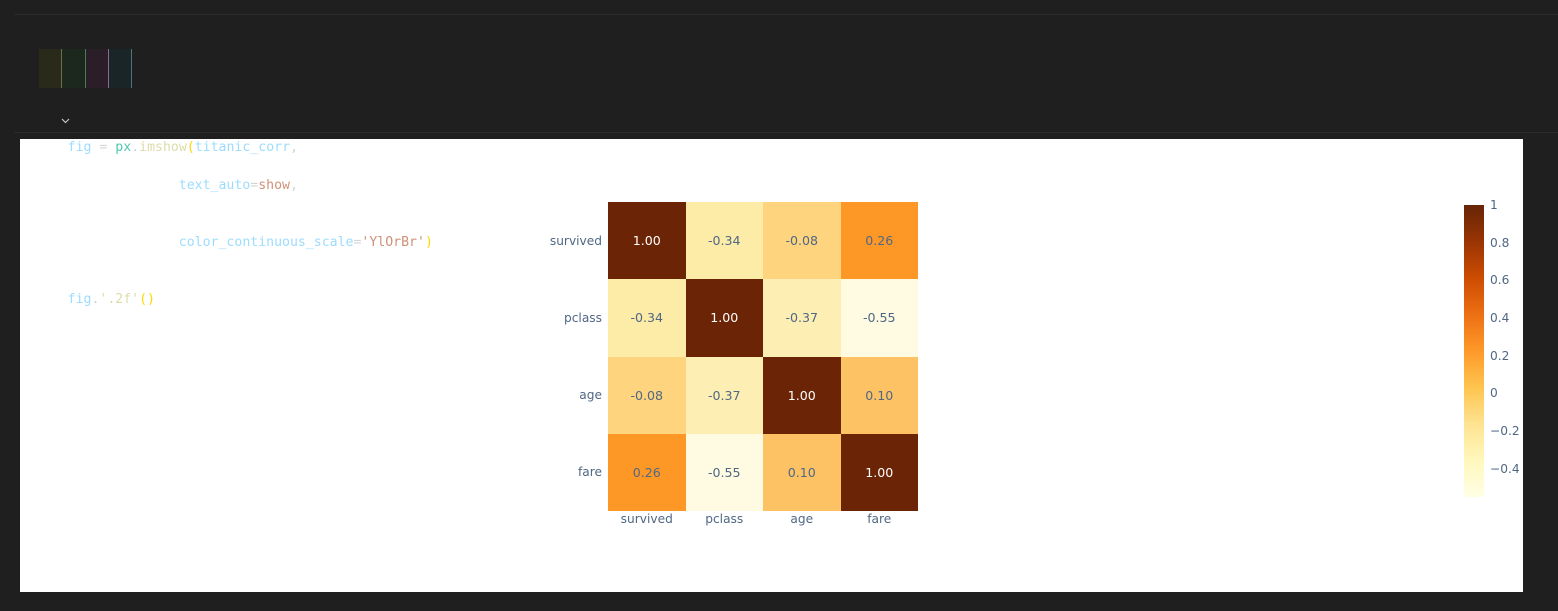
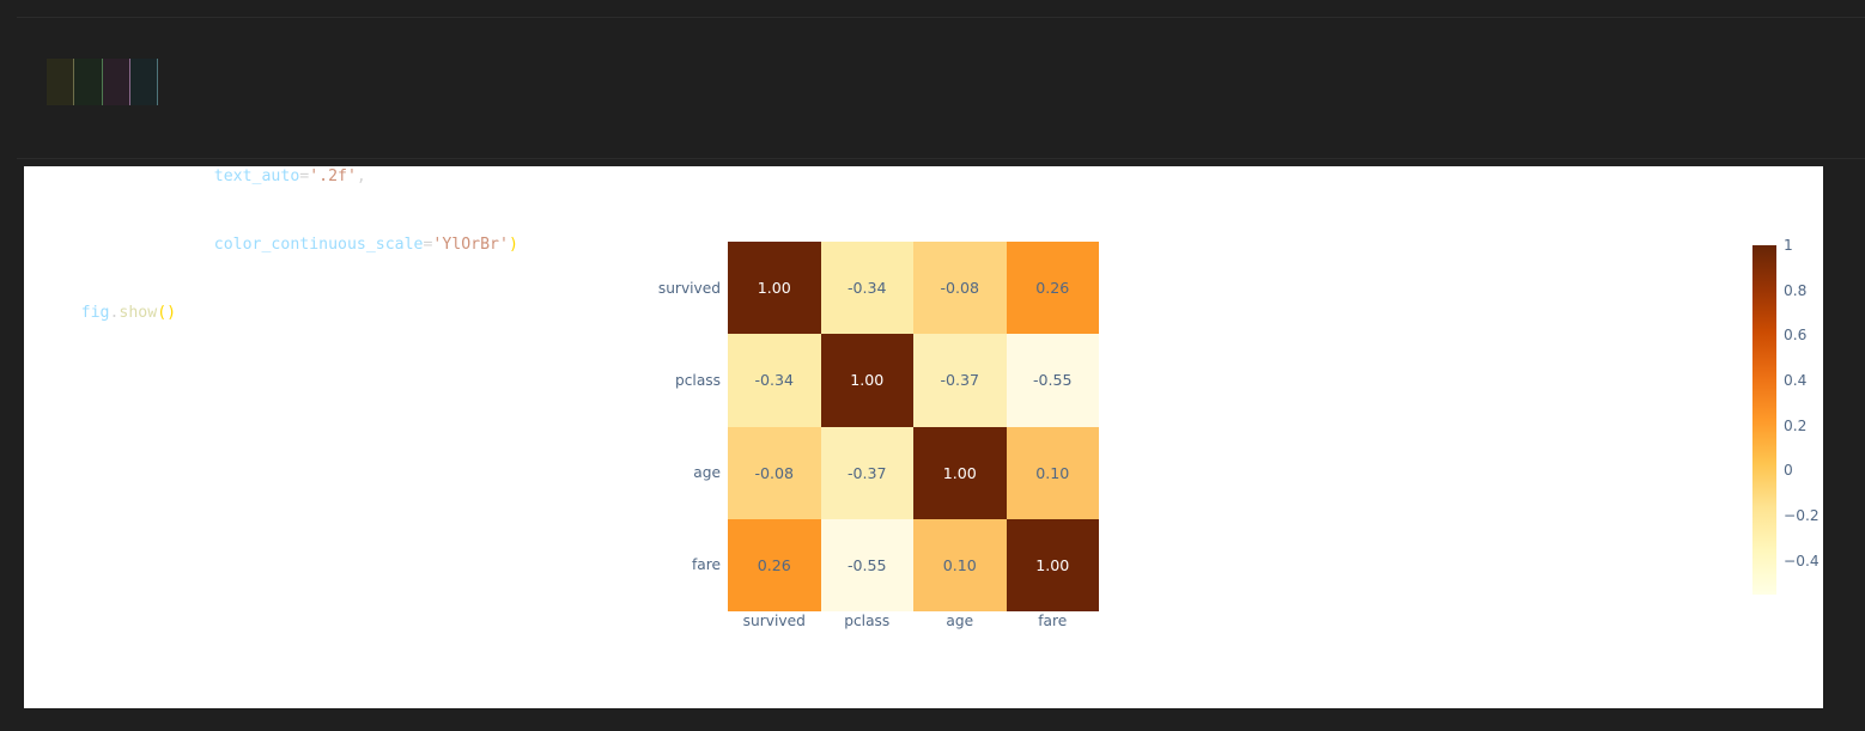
- fig = px.imshow(titanic_corr,
- text_auto=show,
+ text_auto='.2f',
  color_continuous_scale='YlOrBr')
- fig.'.2f'()
+ fig.show()
  survived
  pclass
  age
  fare
  1.00
  -0.34
  -0.08
  0.26
  -0.34
  1.00
  -0.37
  -0.55
  -0.08
  -0.37
  1.00
  0.10
  0.26
  -0.55
  0.10
  1.00
  survived
  pclass
  age
  fare
  1
  0.8
  0.6
  0.4
  0.2
  0
  −0.2
  −0.4
